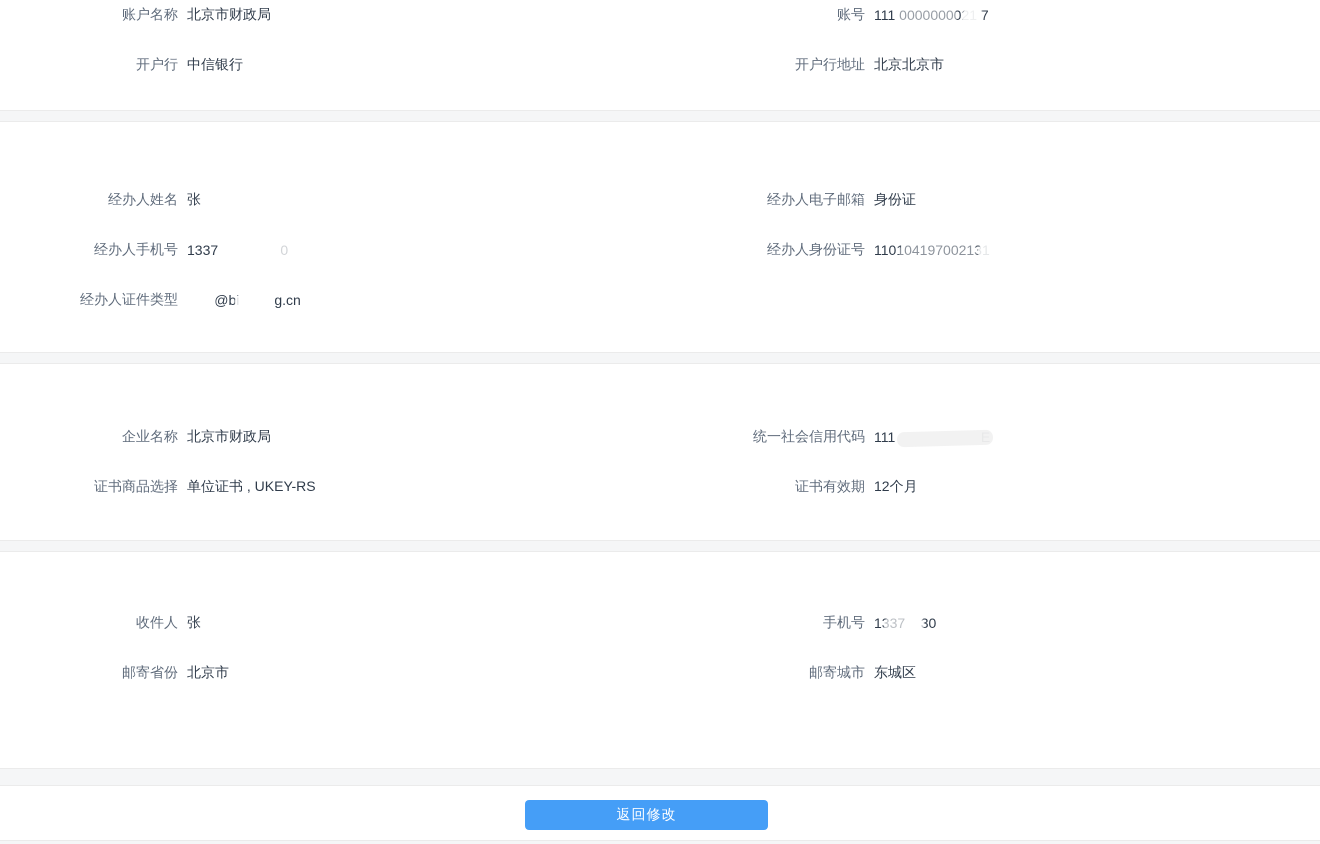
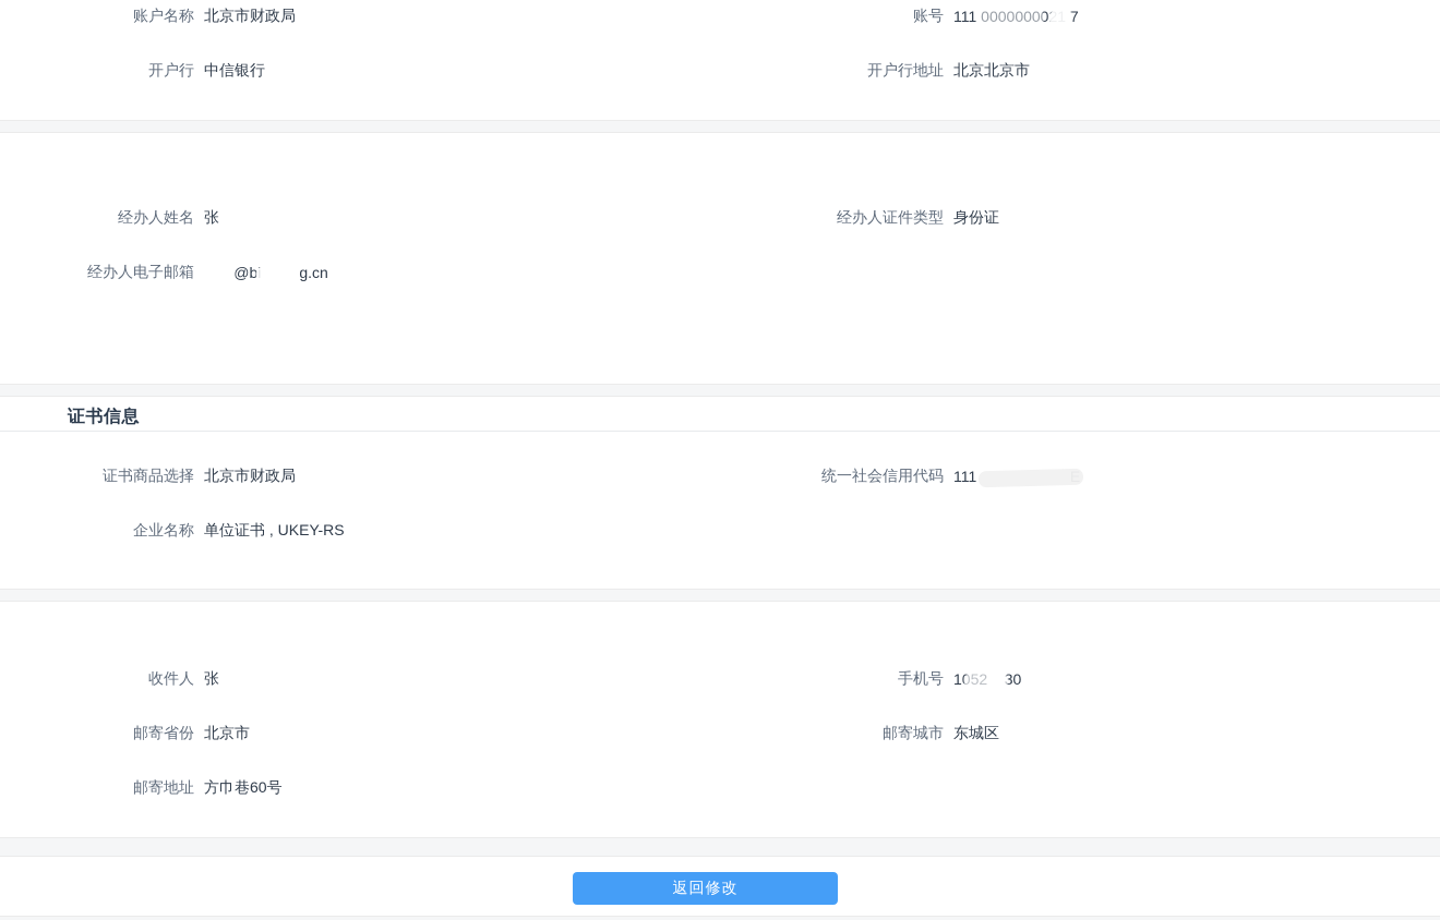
  账户名称
  北京市财政局
  账号
  111 00000000 7
  开户行
  中信银行
  开户行地址
  北京北京市
  经办人姓名
  张
- 经办人电子邮箱
+ 经办人证件类型
  身份证
- 经办人手机号
- 1337 0
- 经办人身份证号
- 110104197002131
- 经办人证件类型
+ 经办人电子邮箱
  @bi g.cn
+ 证书信息
- 企业名称
+ 证书商品选择
  北京市财政局
  统一社会信用代码
  111
- 证书商品选择
+ 企业名称
  单位证书 , UKEY-RS
- 证书有效期
- 12个月
  收件人
  张
  手机号
- 1337 30
+ 1052 30
  邮寄省份
  北京市
  邮寄城市
  东城区
+ 邮寄地址
+ 方巾巷60号
  返回修改
